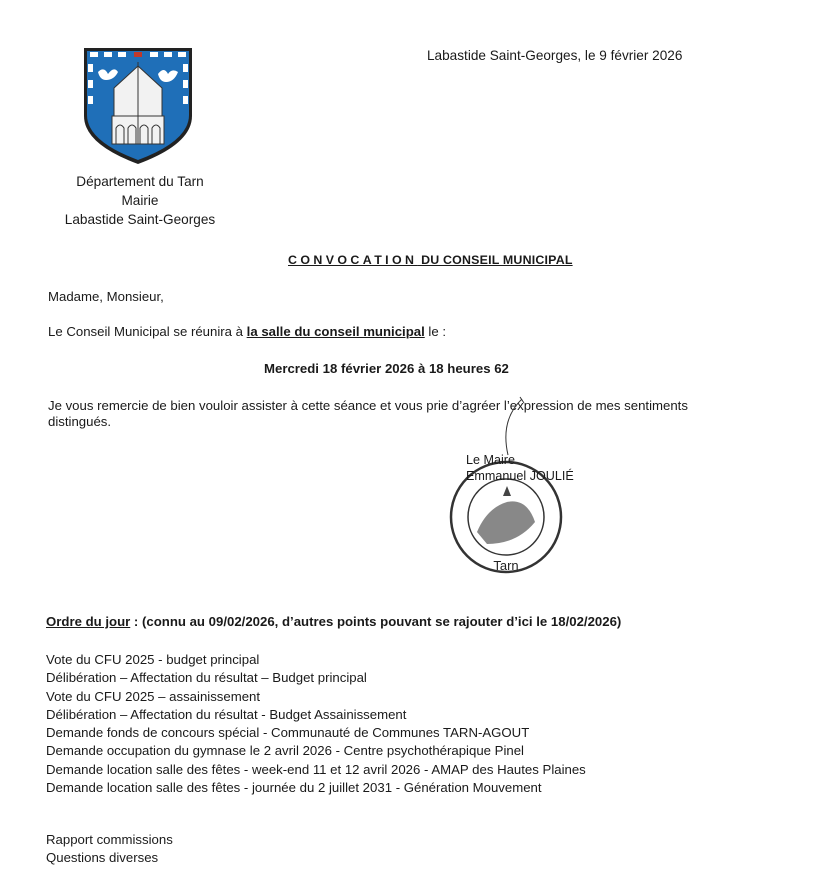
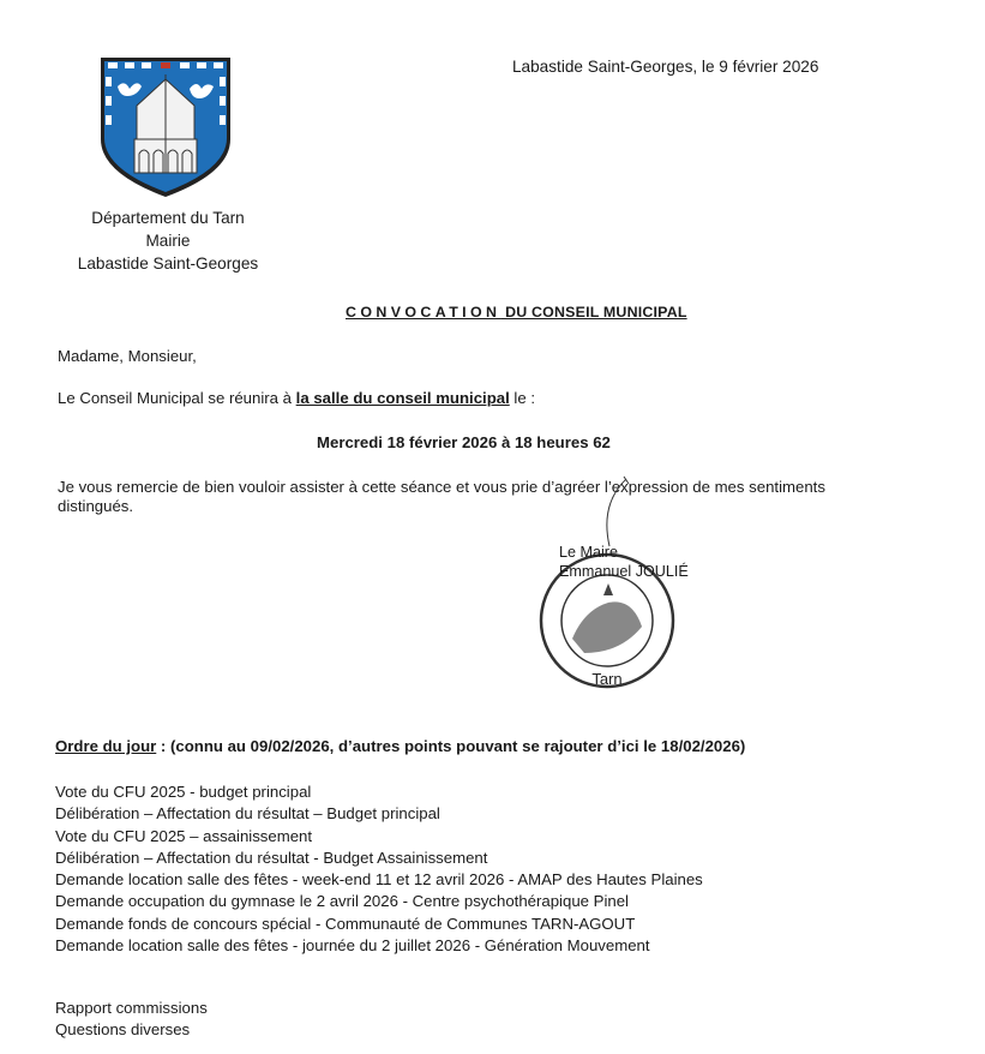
  Département du Tarn
  Mairie
  Labastide Saint-Georges
  Labastide Saint-Georges, le 9 février 2026
  CONVOCATION DU CONSEIL MUNICIPAL
  Madame, Monsieur,
  Le Conseil Municipal se réunira à la salle du conseil municipal le :
  Mercredi 18 février 2026 à 18 heures 62
  Je vous remercie de bien vouloir assister à cette séance et vous prie d’agréer l’expression de mes sentiments distingués.
  Tarn
  Le Maire
  Emmanuel JOULIÉ
  Ordre du jour : (connu au 09/02/2026, d’autres points pouvant se rajouter d’ici le 18/02/2026)
  Vote du CFU 2025 - budget principal
  Délibération – Affectation du résultat – Budget principal
  Vote du CFU 2025 – assainissement
  Délibération – Affectation du résultat - Budget Assainissement
- Demande fonds de concours spécial - Communauté de Communes TARN-AGOUT
+ Demande location salle des fêtes - week-end 11 et 12 avril 2026 - AMAP des Hautes Plaines
  Demande occupation du gymnase le 2 avril 2026 - Centre psychothérapique Pinel
- Demande location salle des fêtes - week-end 11 et 12 avril 2026 - AMAP des Hautes Plaines
+ Demande fonds de concours spécial - Communauté de Communes TARN-AGOUT
- Demande location salle des fêtes - journée du 2 juillet 2031 - Génération Mouvement
+ Demande location salle des fêtes - journée du 2 juillet 2026 - Génération Mouvement
  Rapport commissions
  Questions diverses
